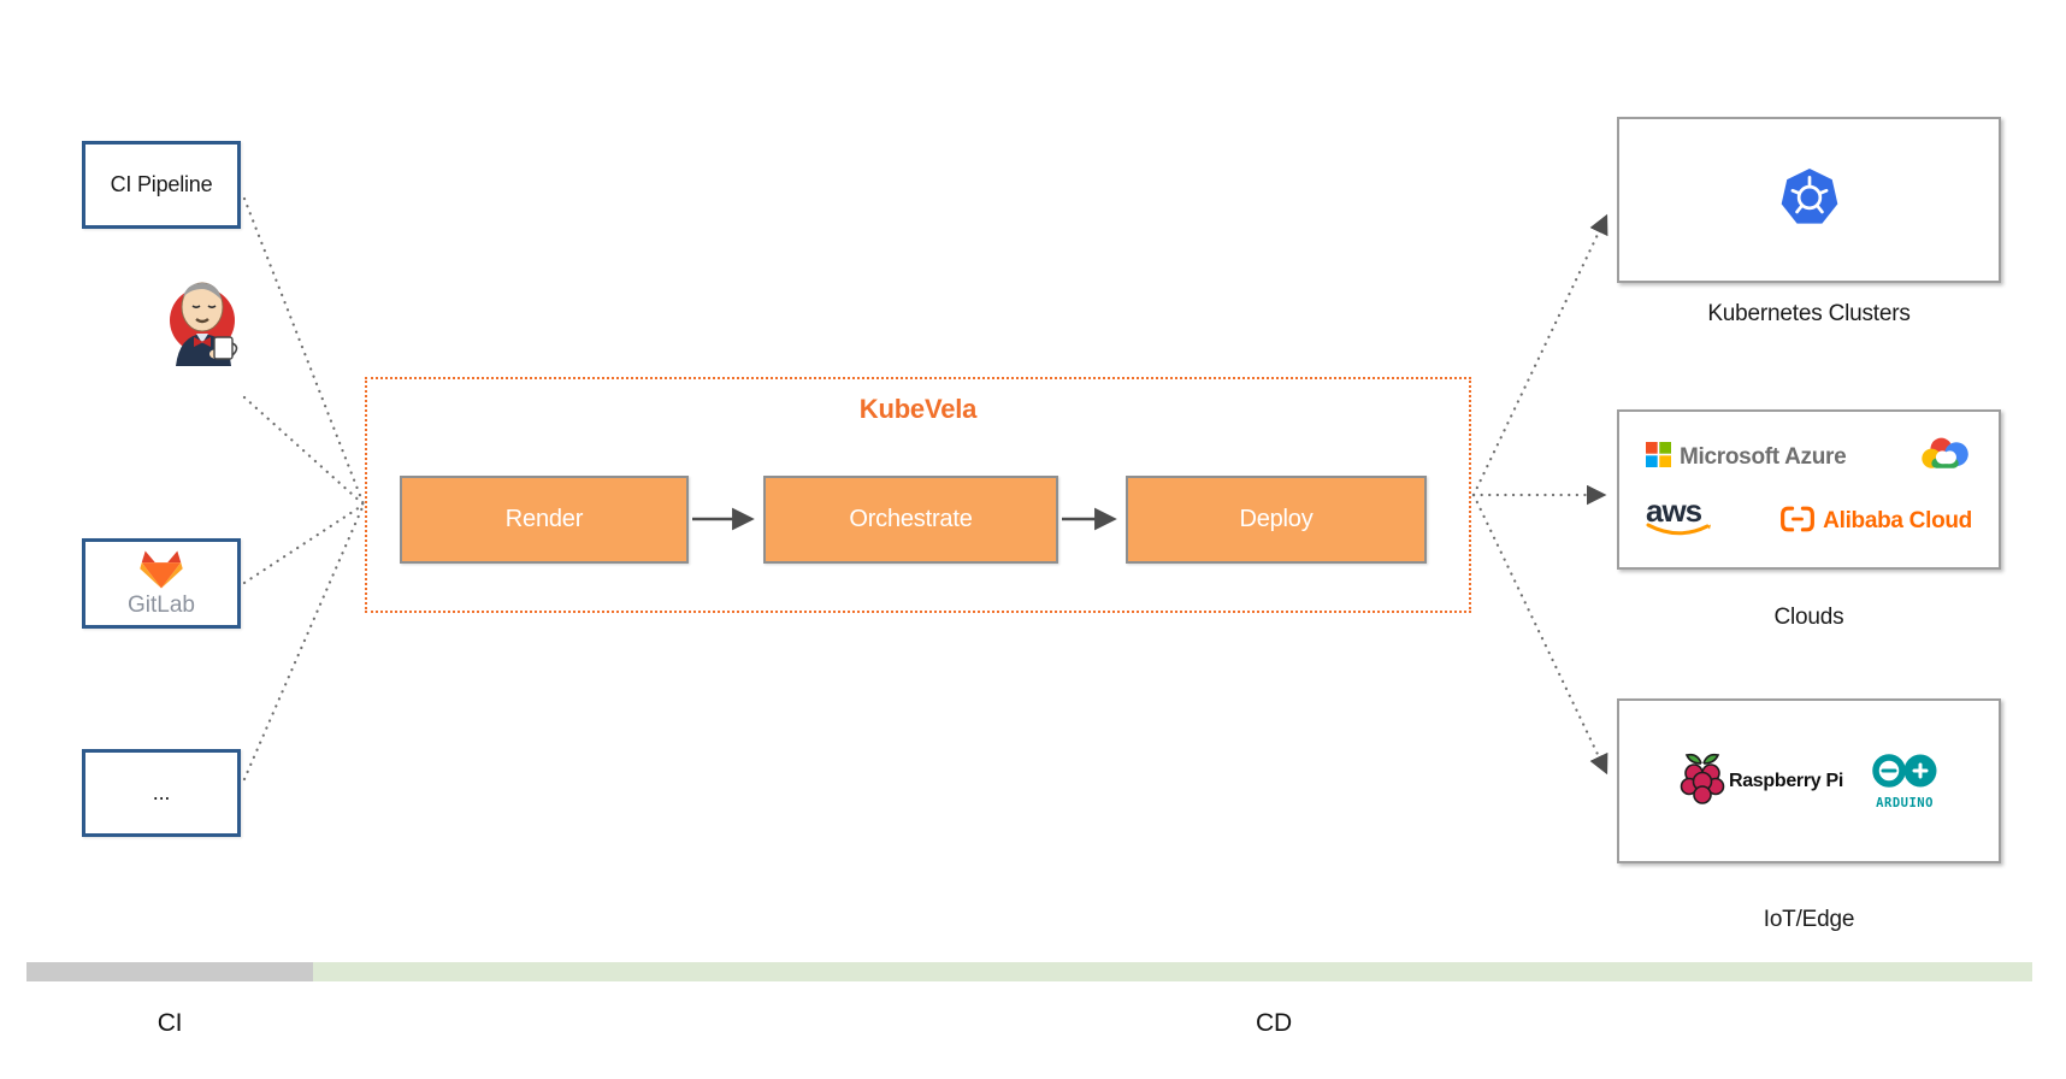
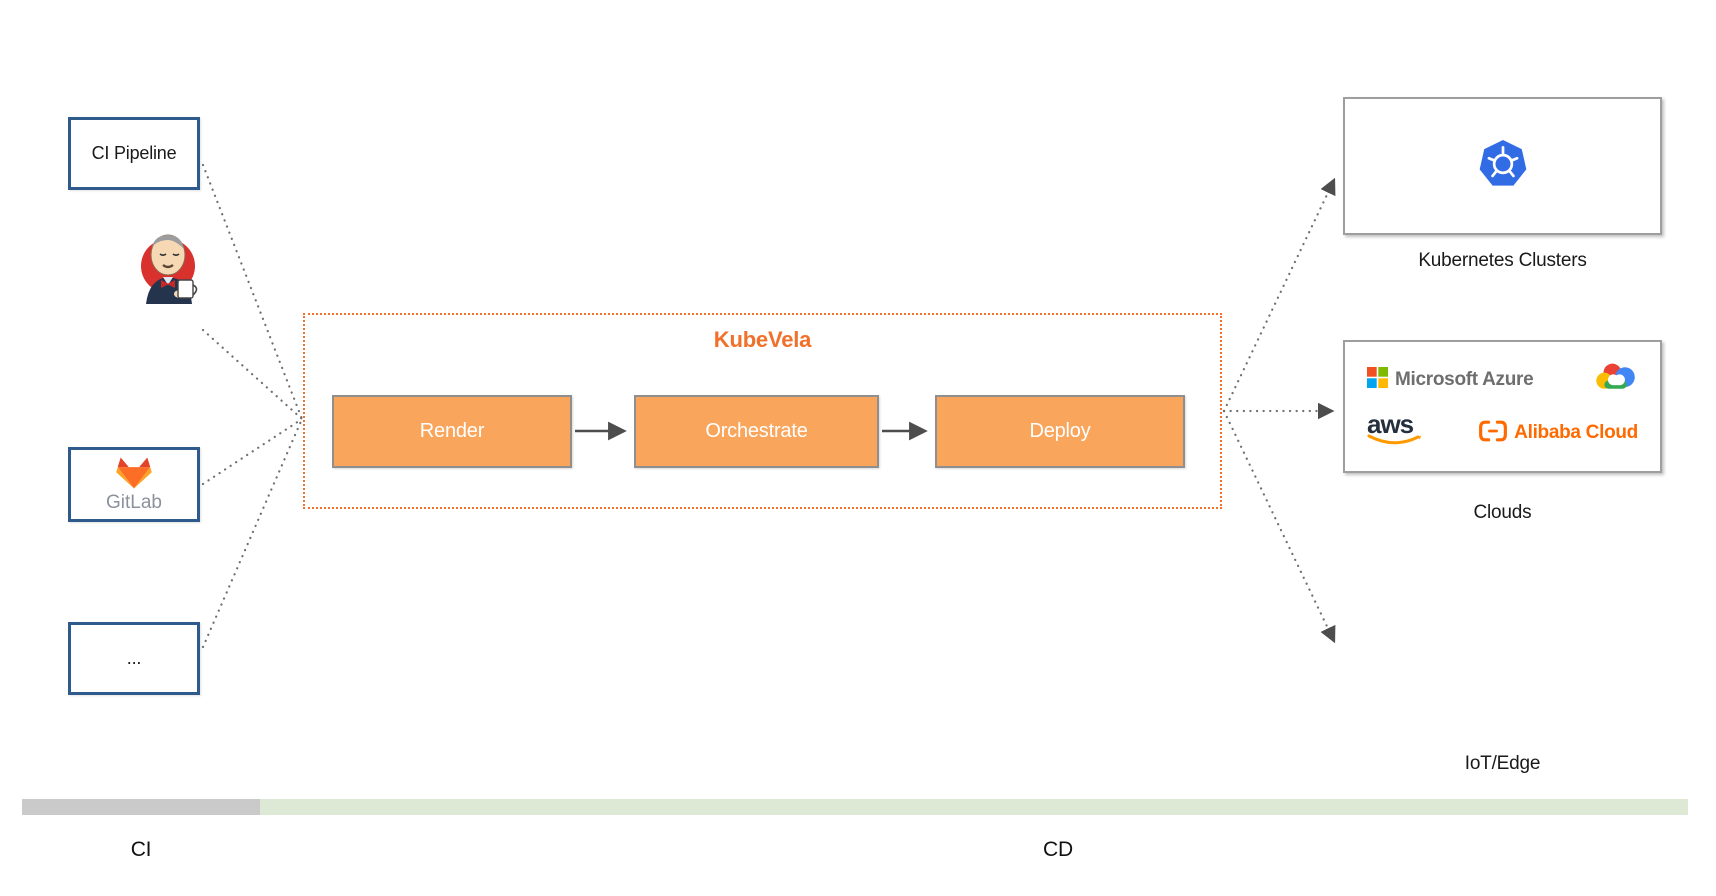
  CI Pipeline
  GitLab
  ...
  KubeVela
  Render
  Orchestrate
  Deploy
  Kubernetes Clusters
  Microsoft Azure
  aws
  Alibaba Cloud
  Clouds
- Raspberry Pi
- ARDUINO
  IoT/Edge
  CI
  CD
